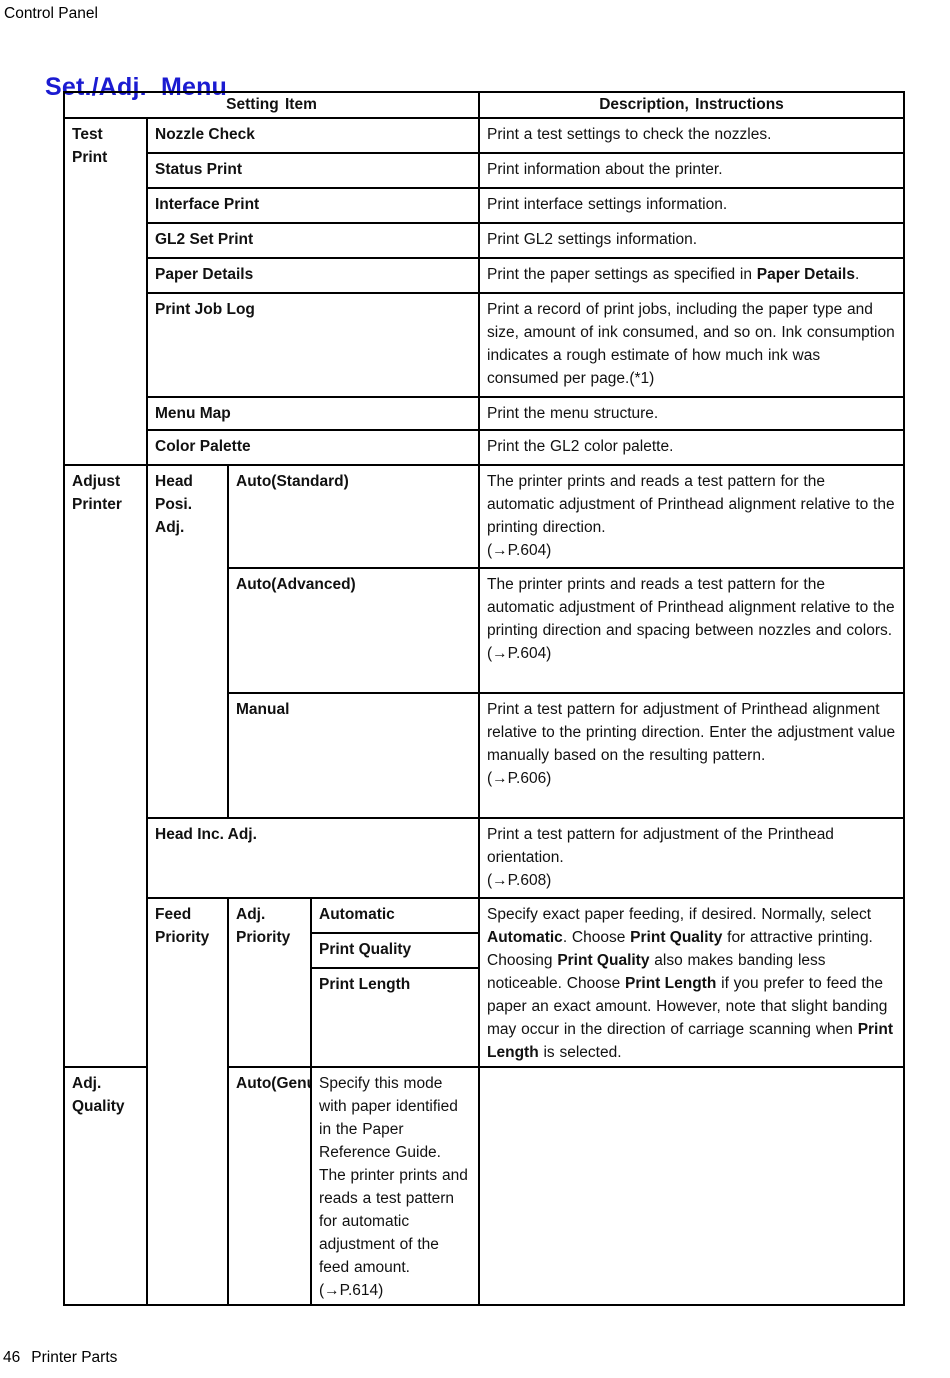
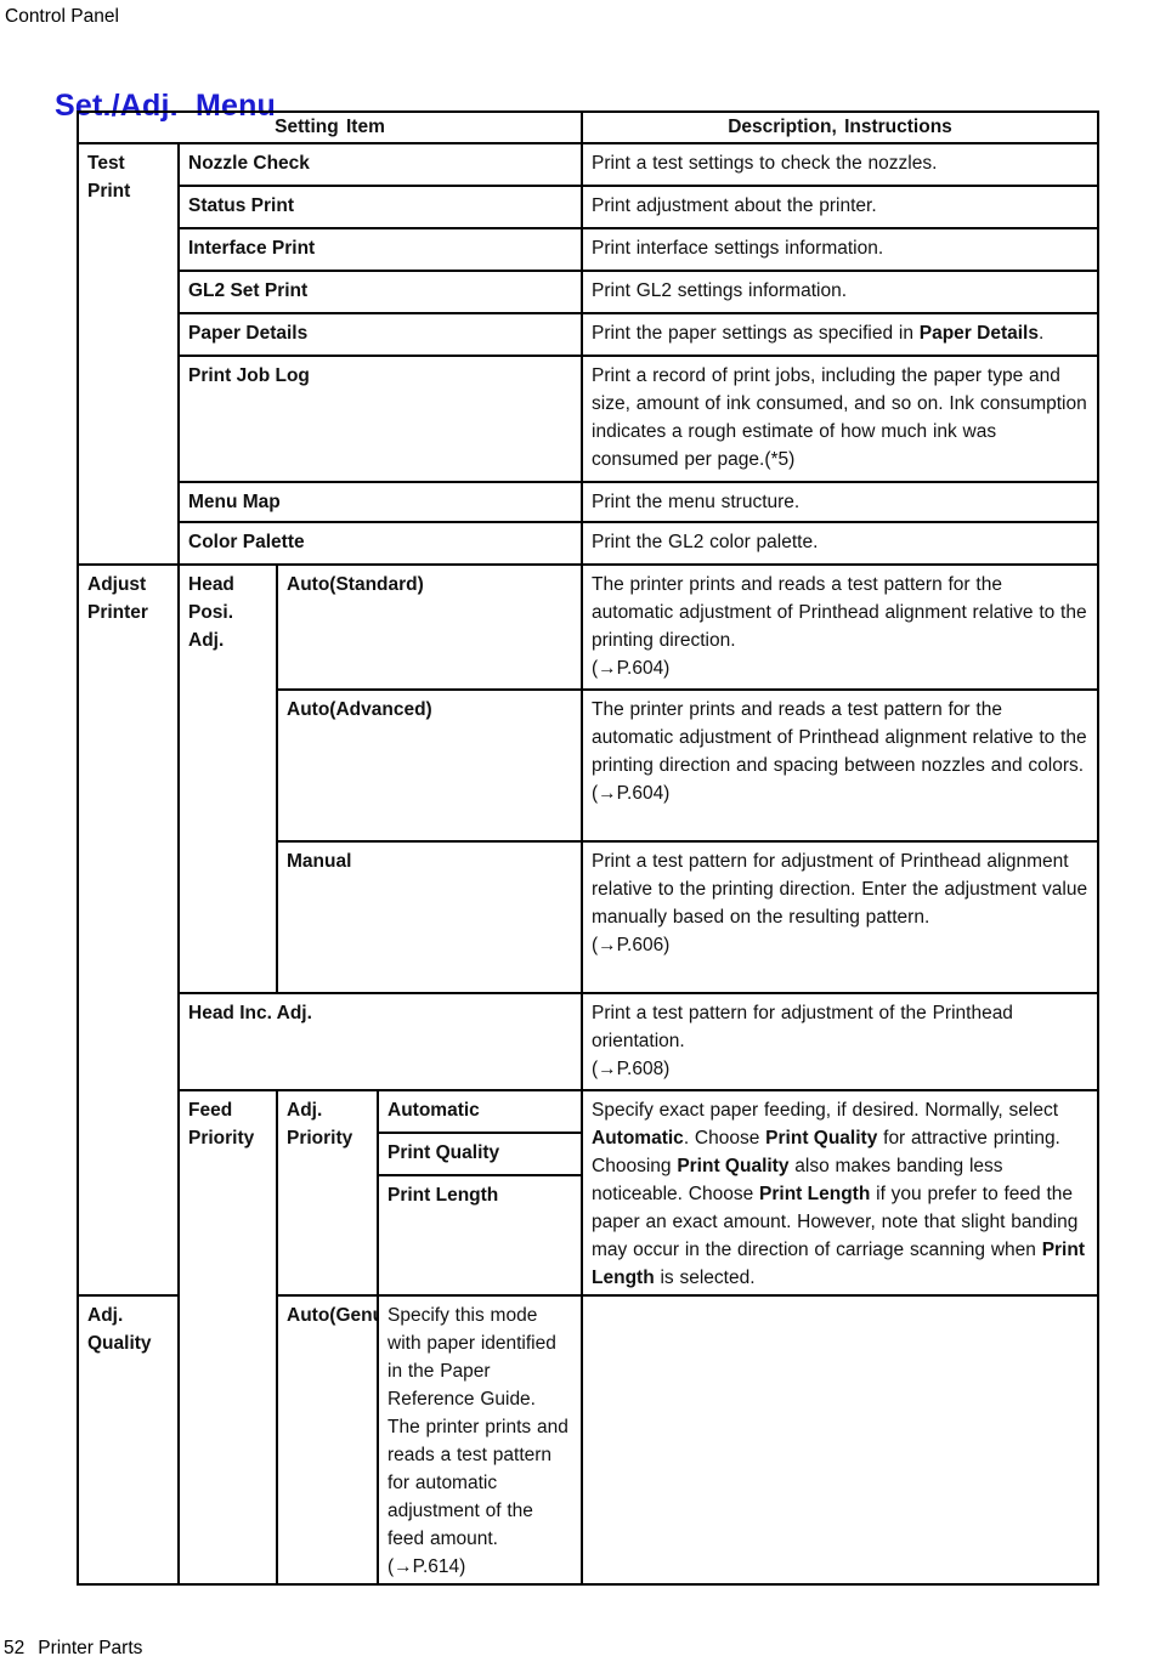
  Control Panel
  Set./Adj. Menu
  Setting Item	Description, Instructions
  Test Print	Nozzle Check	Print a test settings to check the nozzles.
- Status Print	Print information about the printer.
+ Status Print	Print adjustment about the printer.
  Interface Print	Print interface settings information.
  GL2 Set Print	Print GL2 settings information.
  Paper Details	Print the paper settings as specified in Paper Details.
- Print Job Log	Print a record of print jobs, including the paper type and size, amount of ink consumed, and so on. Ink consumption indicates a rough estimate of how much ink was consumed per page.(*1)
+ Print Job Log	Print a record of print jobs, including the paper type and size, amount of ink consumed, and so on. Ink consumption indicates a rough estimate of how much ink was consumed per page.(*5)
  Menu Map	Print the menu structure.
  Color Palette	Print the GL2 color palette.
  Adjust Printer	Head Posi. Adj.	Auto(Standard)	The printer prints and reads a test pattern for the automatic adjustment of Printhead alignment relative to the printing direction. (→P.604)
  Auto(Advanced)	The printer prints and reads a test pattern for the automatic adjustment of Printhead alignment relative to the printing direction and spacing between nozzles and colors. (→P.604)
  Manual	Print a test pattern for adjustment of Printhead alignment relative to the printing direction. Enter the adjustment value manually based on the resulting pattern. (→P.606)
  Head Inc. Adj.	Print a test pattern for adjustment of the Printhead orientation. (→P.608)
  Feed Priority	Adj. Priority	Automatic	Specify exact paper feeding, if desired. Normally, select Automatic. Choose Print Quality for attractive printing. Choosing Print Quality also makes banding less noticeable. Choose Print Length if you prefer to feed the paper an exact amount. However, note that slight banding may occur in the direction of carriage scanning when Print Length is selected.
  Print Quality
  Print Length
  Adj. Quality	Auto(Gen	Specify this mode with paper identified in the Paper Reference Guide. The printer prints and reads a test pattern for automatic adjustment of the feed amount. (→P.614)
- 46 Printer Parts
+ 52 Printer Parts
